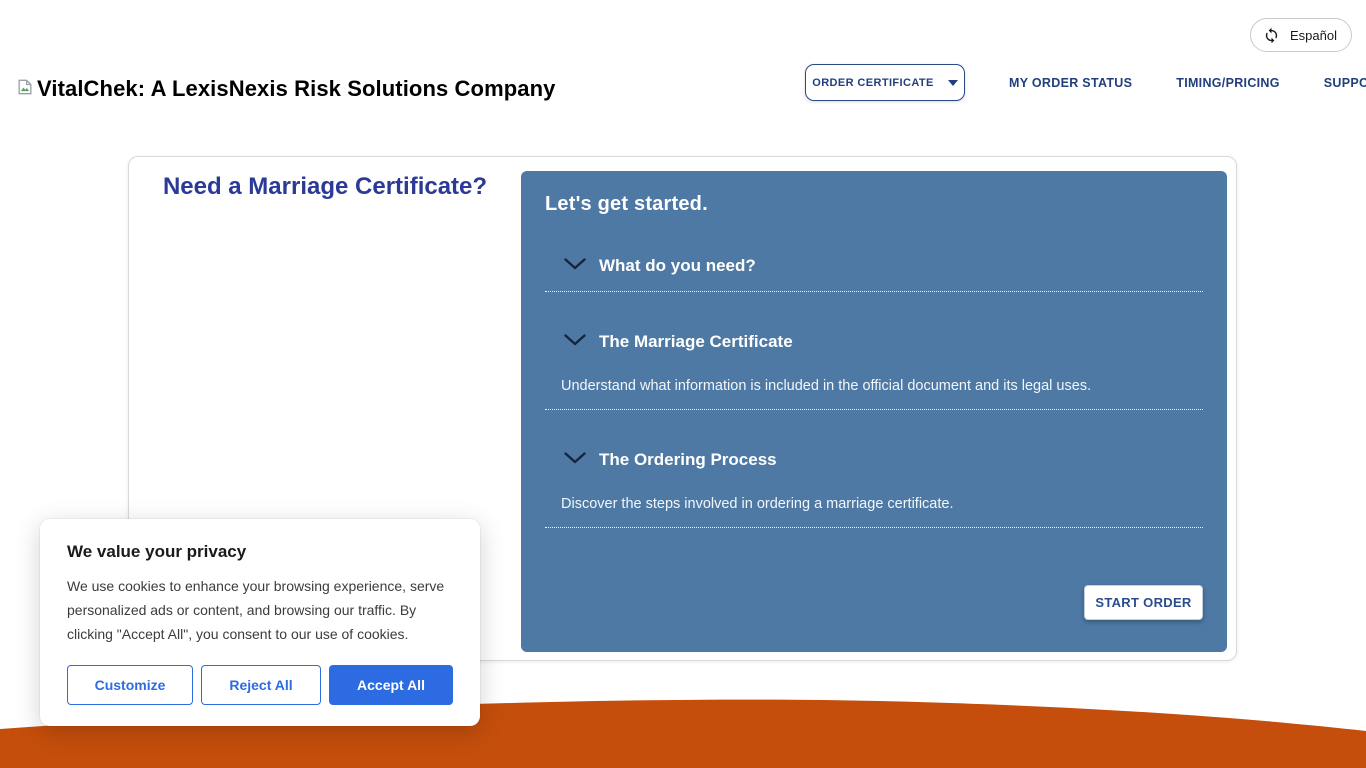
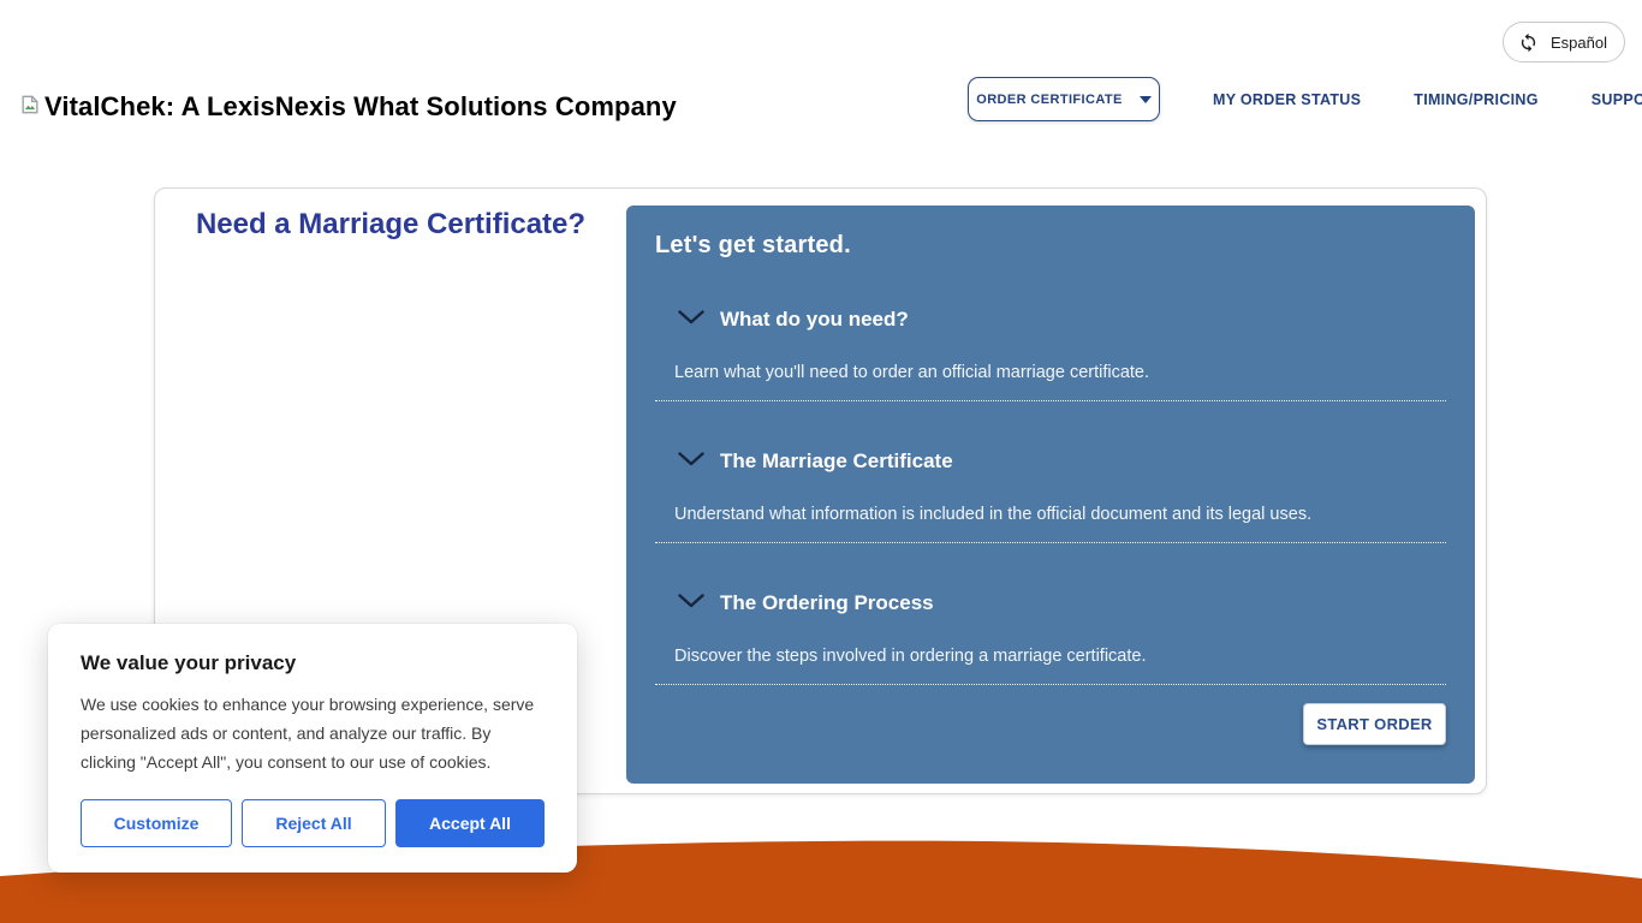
  Español
- VitalChek: A LexisNexis Risk Solutions Company
+ VitalChek: A LexisNexis What Solutions Company
  ORDER CERTIFICATE
  MY ORDER STATUS
  TIMING/PRICING
  SUPPO
  Need a Marriage Certificate?
  Let's get started.
  What do you need?
+ Learn what you'll need to order an official marriage certificate.
  The Marriage Certificate
  Understand what information is included in the official document and its legal uses.
  The Ordering Process
  Discover the steps involved in ordering a marriage certificate.
  START ORDER
  We value your privacy
- We use cookies to enhance your browsing experience, serve personalized ads or content, and browsing our traffic. By clicking "Accept All", you consent to our use of cookies.
+ We use cookies to enhance your browsing experience, serve personalized ads or content, and analyze our traffic. By clicking "Accept All", you consent to our use of cookies.
  Customize
  Reject All
  Accept All
